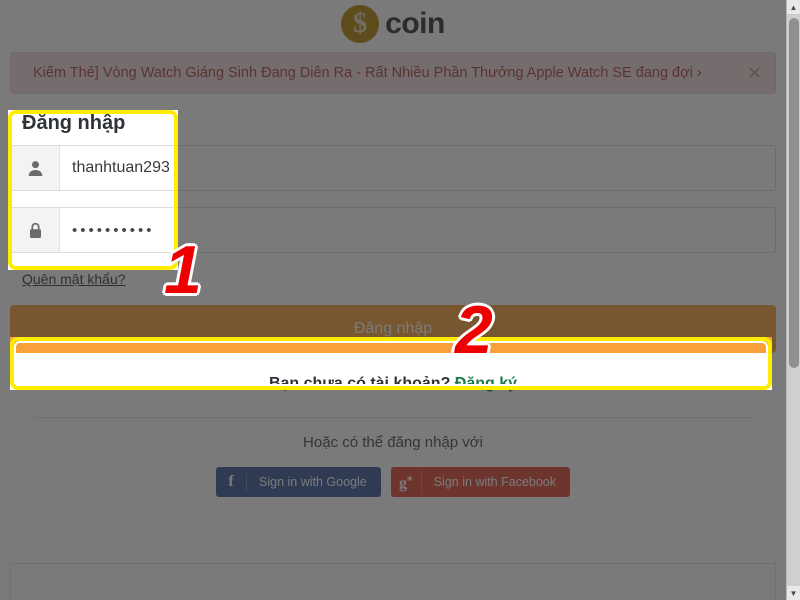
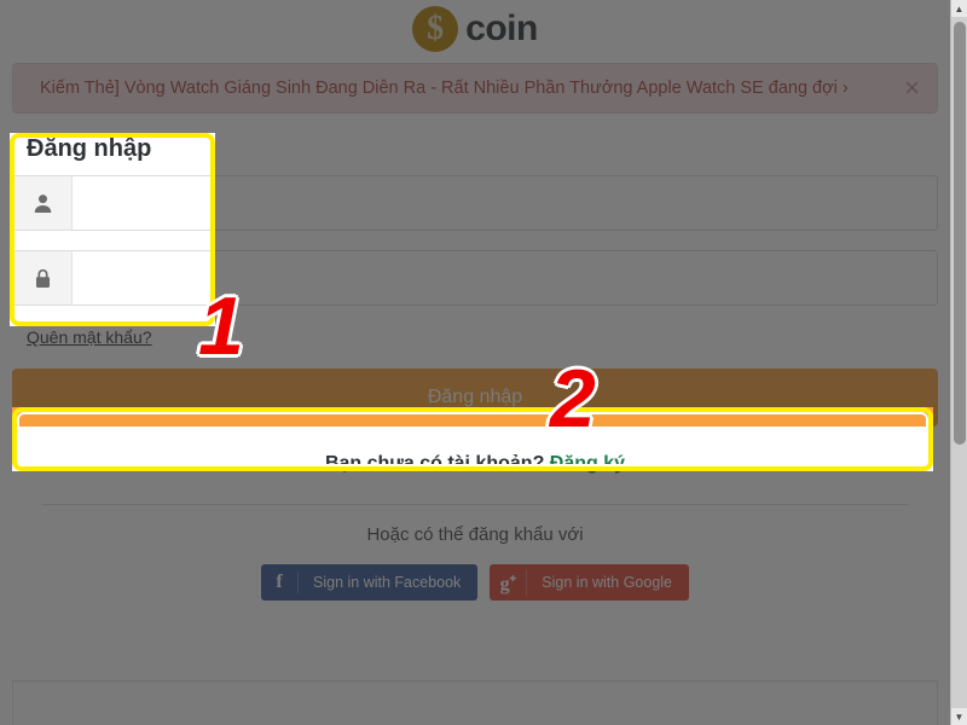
  $
  coin
  Kiếm Thẻ] Vòng Watch Giáng Sinh Đang Diễn Ra - Rất Nhiều Phần Thưởng Apple Watch SE đang đợi ›
  ×
  Đăng nhập
- thanhtuan293
- ••••••••••
  Quên mật khẩu?
  Đăng nhập
  Bạn chưa có tài khoản? Đăng ký
- Hoặc có thể đăng nhập với
+ Hoặc có thể đăng khẩu với
  f
- Sign in with Google
+ Sign in with Facebook
  g⁺
- Sign in with Facebook
+ Sign in with Google
  1
  2
  ▲
  ▼
